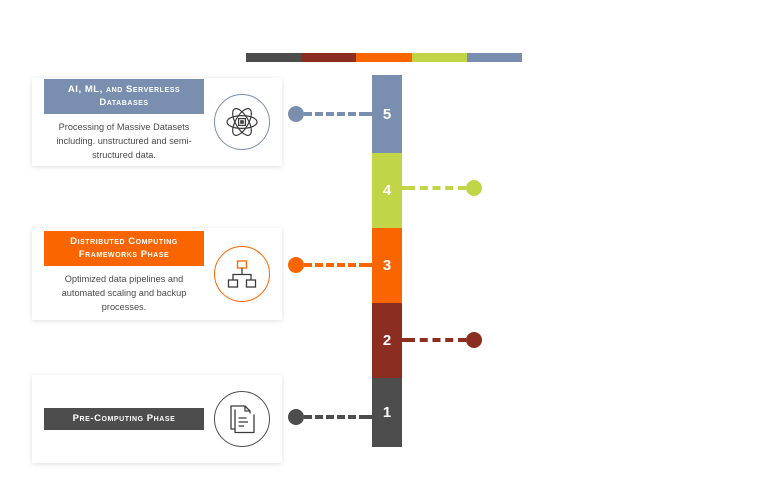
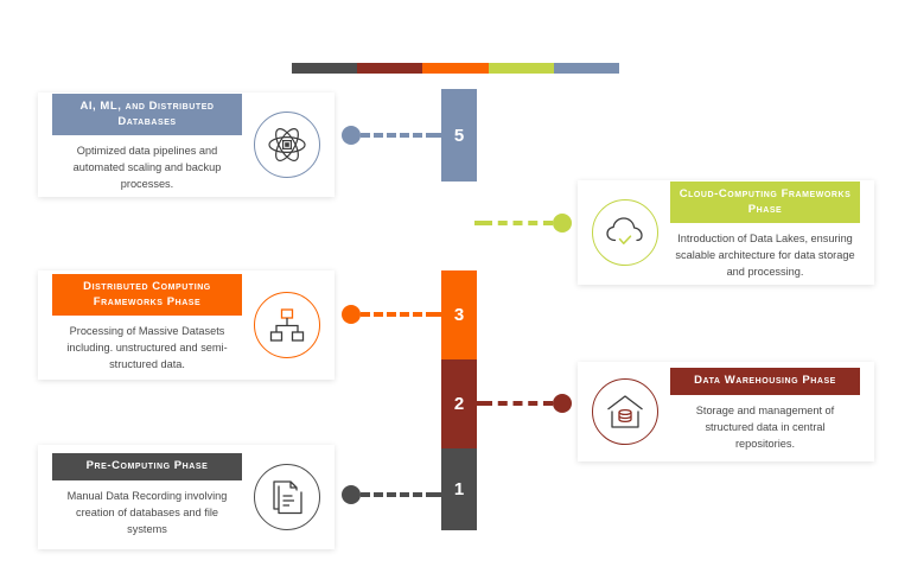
  5
- 4
  3
  2
  1
- AI, ML, and Serverless Databases
+ AI, ML, and Distributed Databases
- Processing of Massive Datasets including. unstructured and semi-structured data.
+ Optimized data pipelines and automated scaling and backup processes.
+ Cloud-Computing Frameworks Phase
+ Introduction of Data Lakes, ensuring scalable architecture for data storage and processing.
  Distributed Computing Frameworks Phase
- Optimized data pipelines and automated scaling and backup processes.
+ Processing of Massive Datasets including. unstructured and semi-structured data.
+ Data Warehousing Phase
+ Storage and management of structured data in central repositories.
  Pre-Computing Phase
+ Manual Data Recording involving creation of databases and file systems
